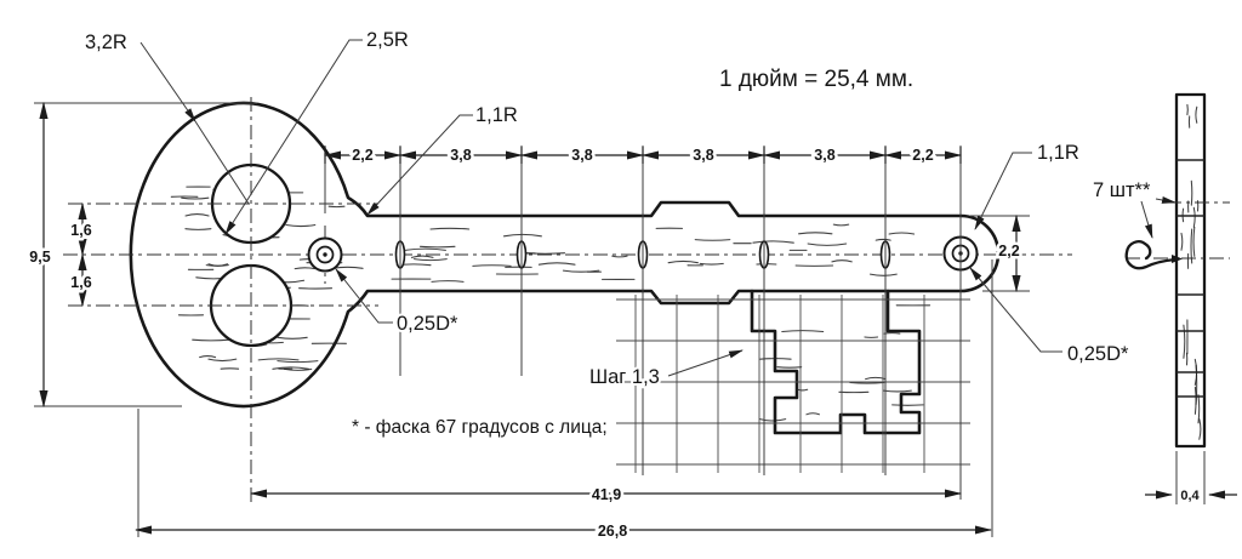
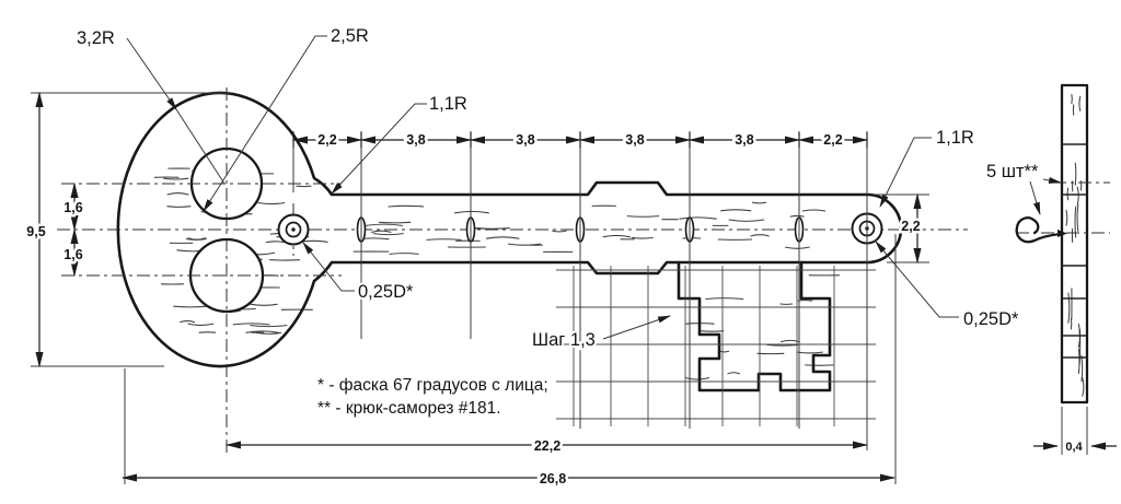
- 1 дюйм = 25,4 мм.
  3,2R
  2,5R
  1,1R
  1,1R
  0,25D*
  0,25D*
  Шаг 1,3
- 7 шт**
+ 5 шт**
  * - фаска 67 градусов с лица;
+ ** - крюк-саморез #181.
  2,2
  3,8
  3,8
  3,8
  3,8
  2,2
  9,5
  1,6
  1,6
  2,2
- 41,9
+ 22,2
  26,8
  0,4
